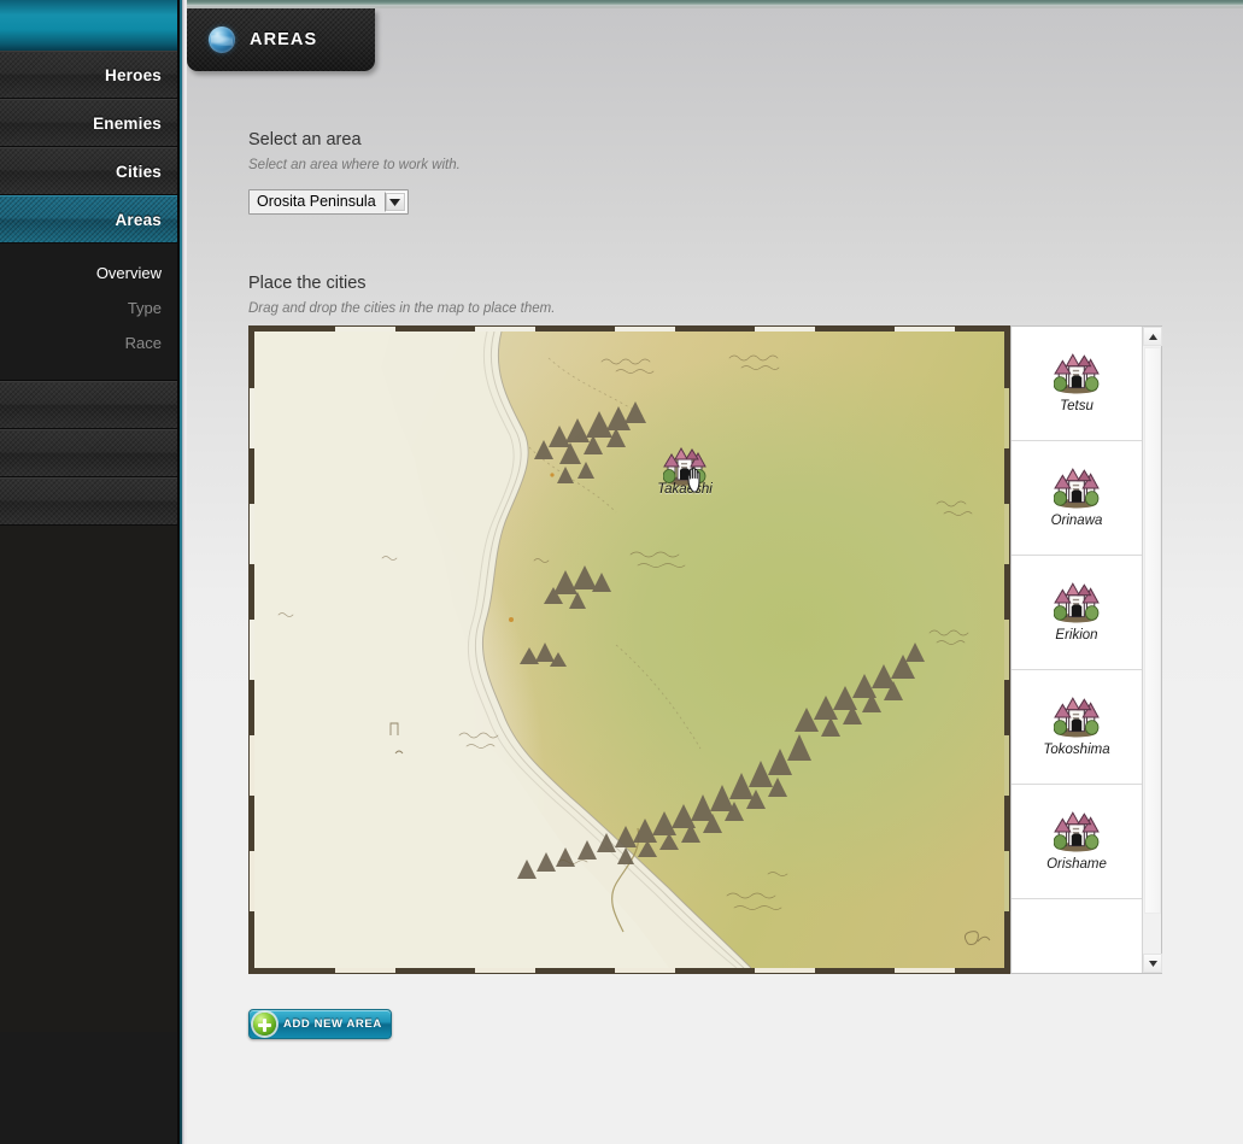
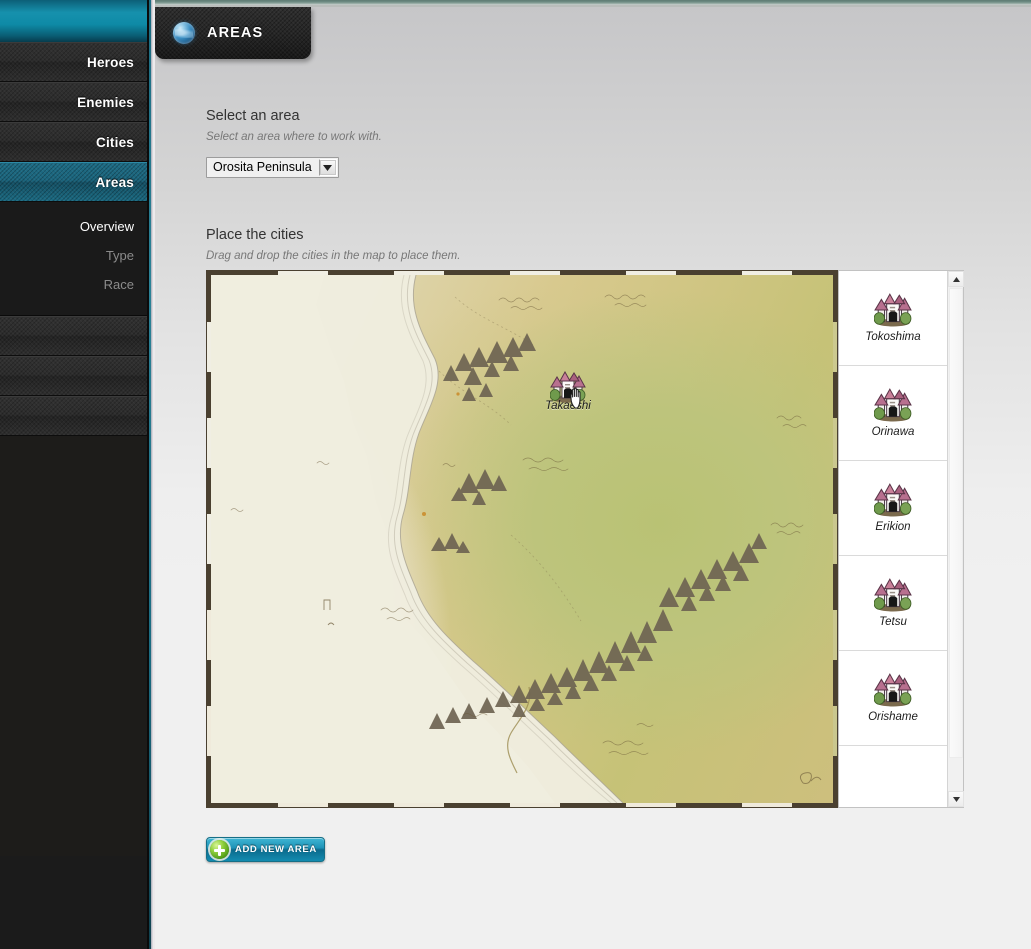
  Heroes
  Enemies
  Cities
  Areas
  Overview
  Type
  Race
  AREAS
  Select an area
  Select an area where to work with.
  Orosita Peninsula
  Place the cities
  Drag and drop the cities in the map to place them.
  Takahi
- Tetsu
+ Tokoshima
  Orinawa
  Erikion
- Tokoshima
+ Tetsu
  Orishame
  ADD NEW AREA
